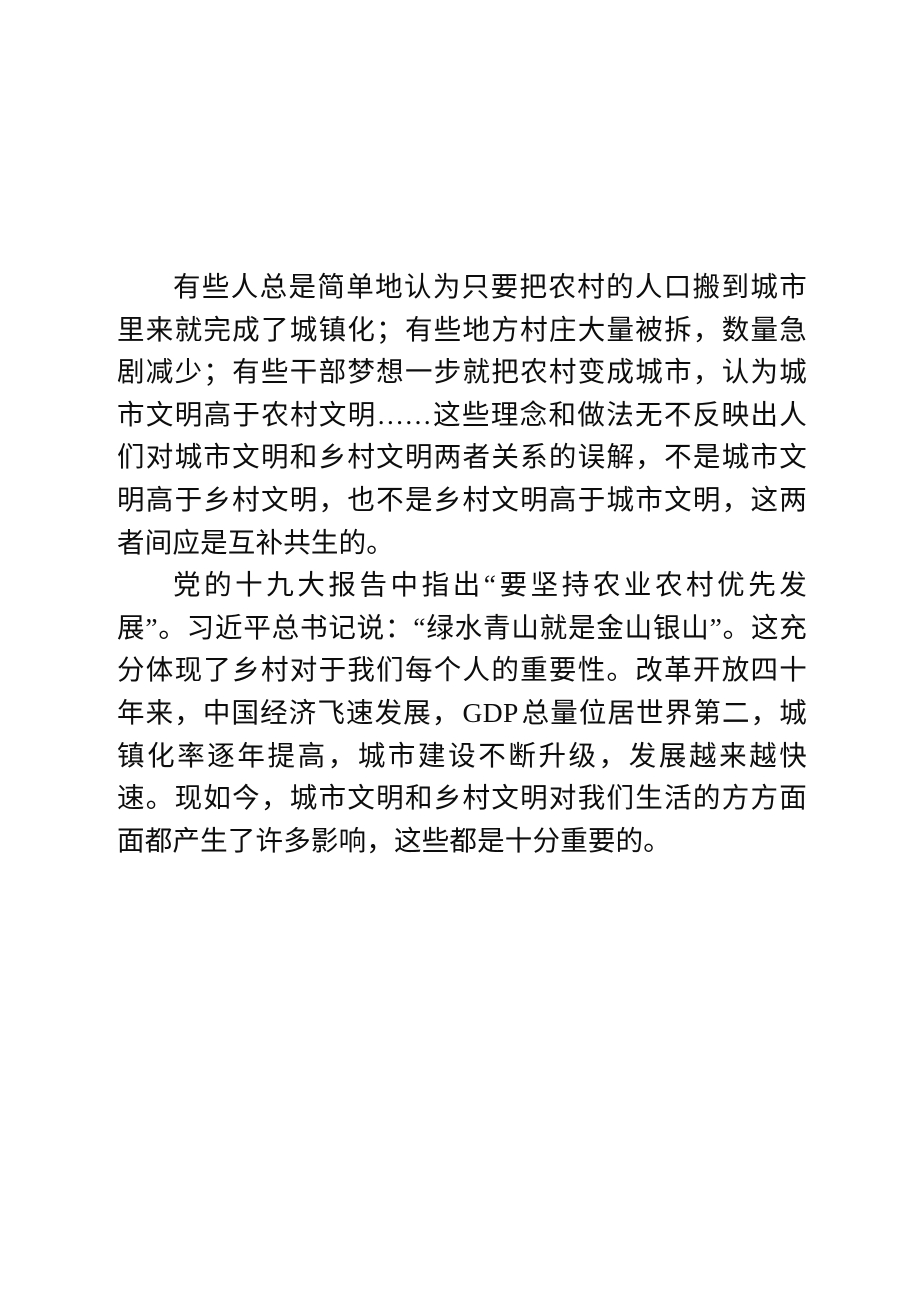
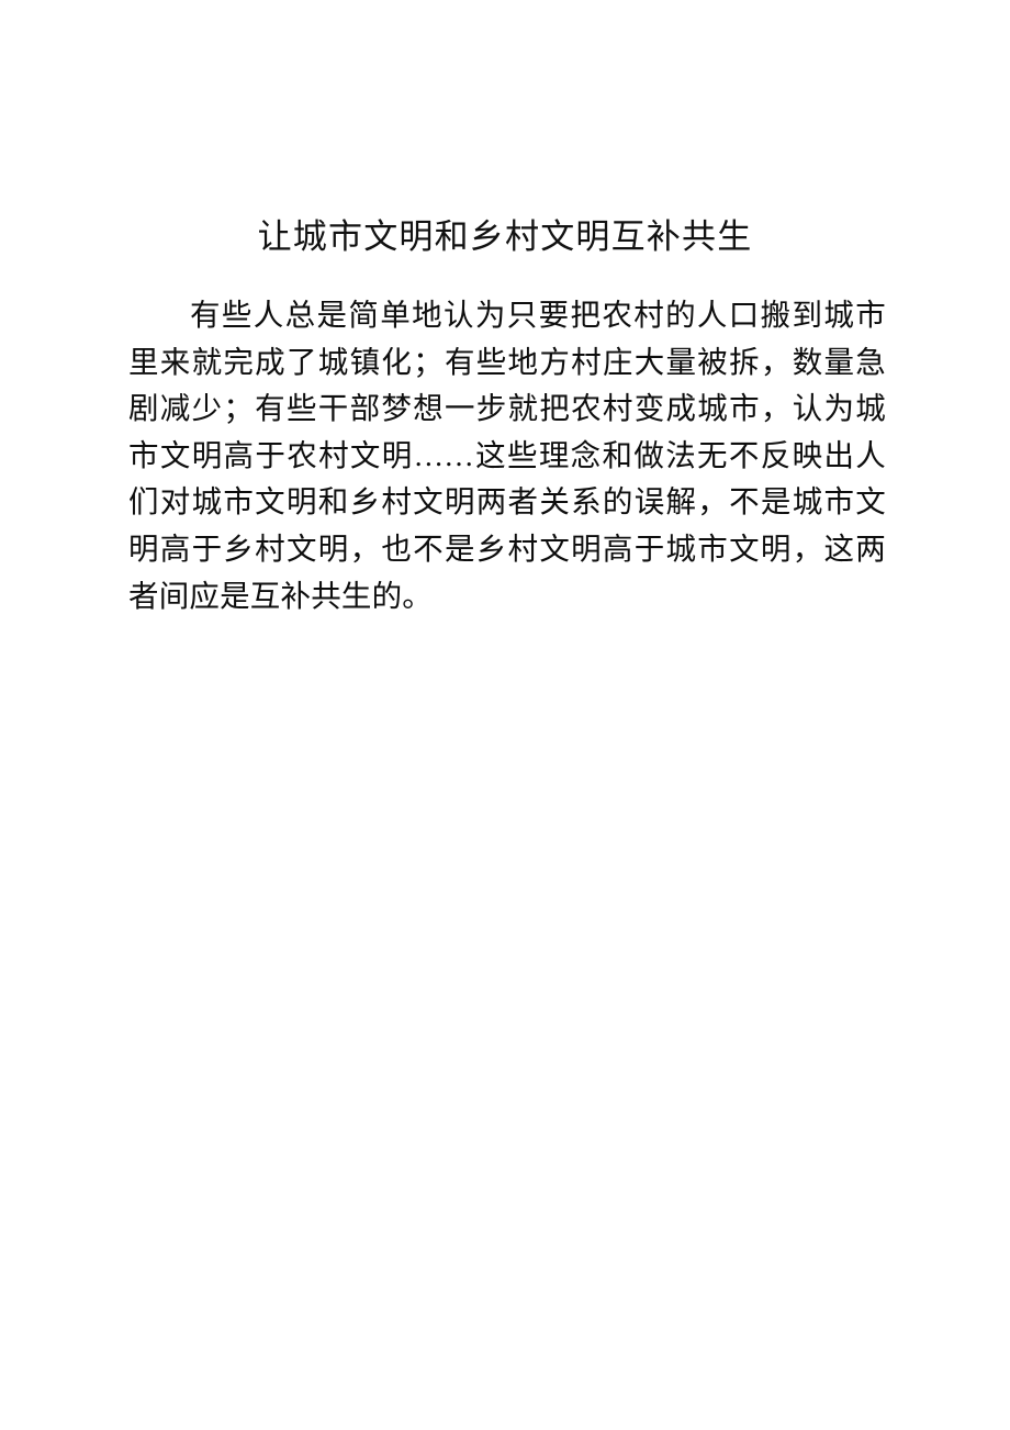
+ 让城市文明和乡村文明互补共生
  有些人总是简单地认为只要把农村的人口搬到城市里来就完成了城镇化；有些地方村庄大量被拆，数量急剧减少；有些干部梦想一步就把农村变成城市，认为城市文明高于农村文明……这些理念和做法无不反映出人们对城市文明和乡村文明两者关系的误解，不是城市文明高于乡村文明，也不是乡村文明高于城市文明，这两者间应是互补共生的。
- 党的十九大报告中指出“要坚持农业农村优先发展”。习近平总书记说：“绿水青山就是金山银山”。这充分体现了乡村对于我们每个人的重要性。改革开放四十年来，中国经济飞速发展，GDP总量位居世界第二，城镇化率逐年提高，城市建设不断升级，发展越来越快速。现如今，城市文明和乡村文明对我们生活的方方面面都产生了许多影响，这些都是十分重要的。
